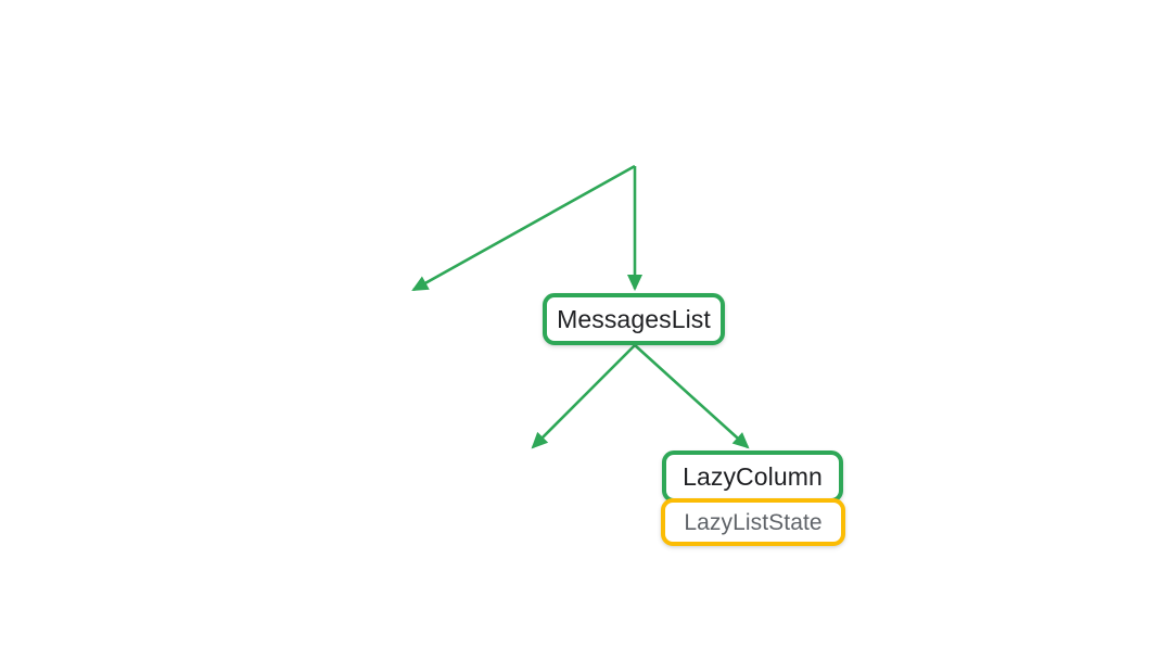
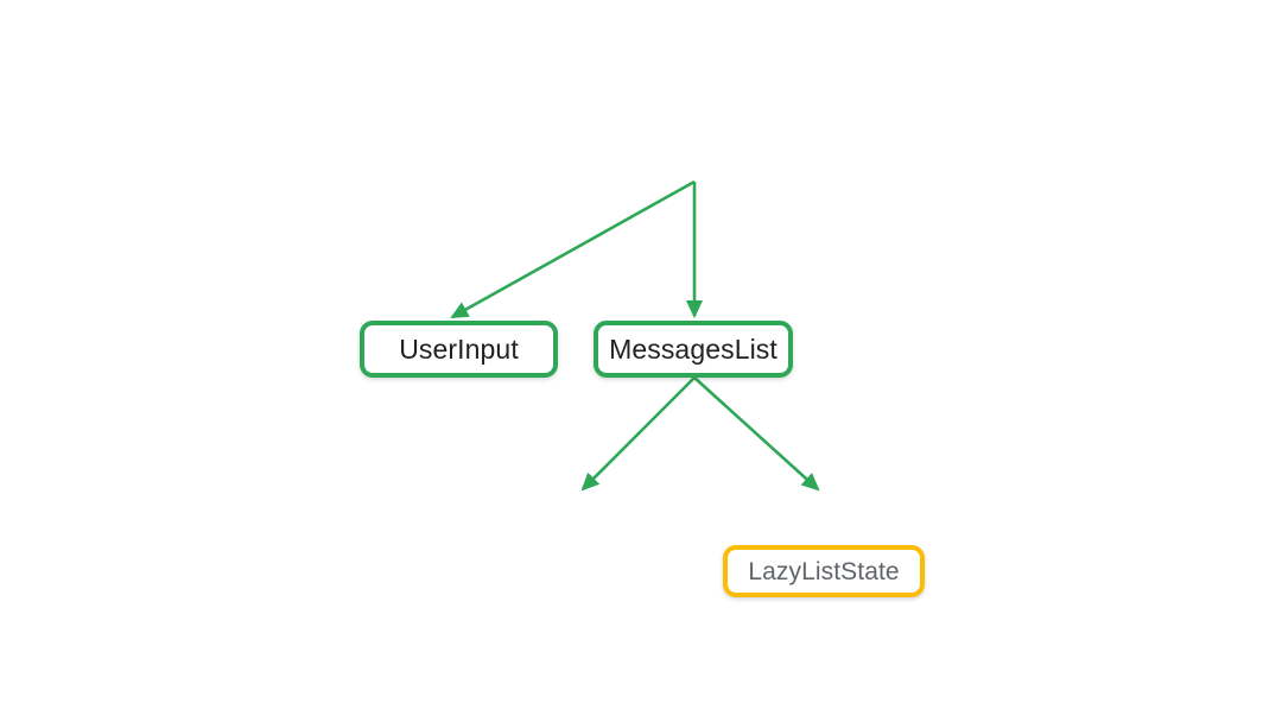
+ UserInput
  MessagesList
- LazyColumn
  LazyListState
